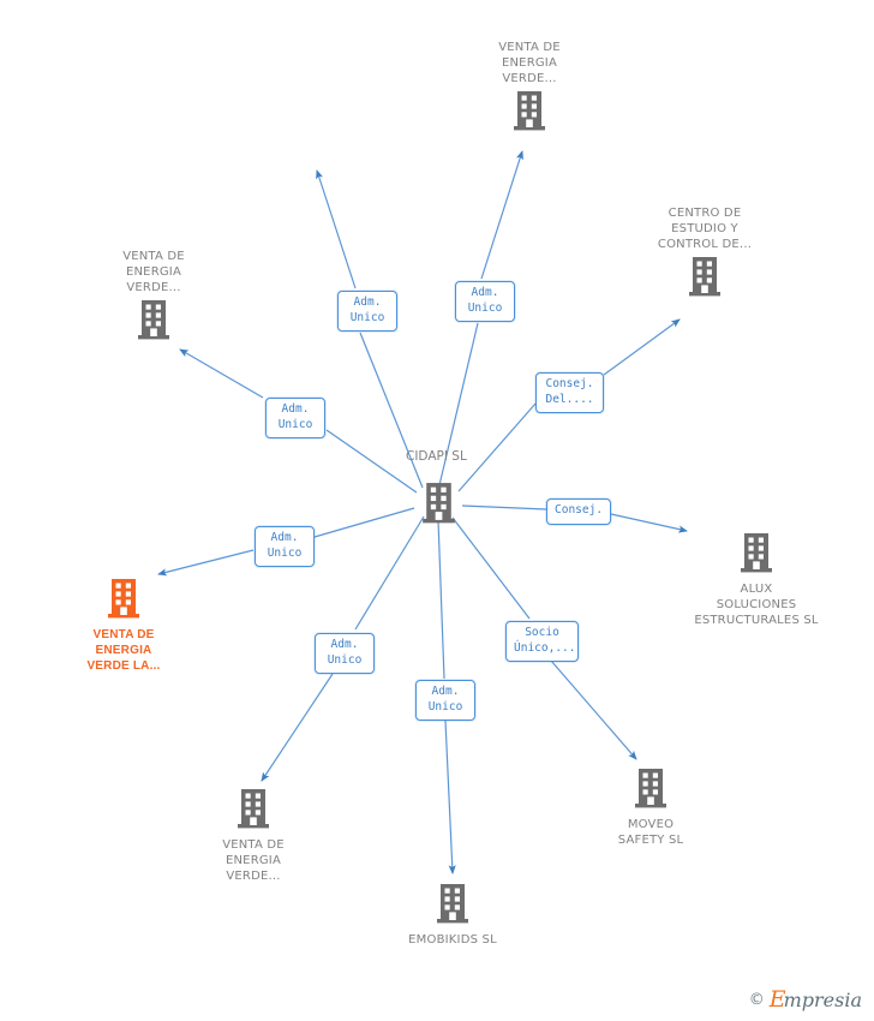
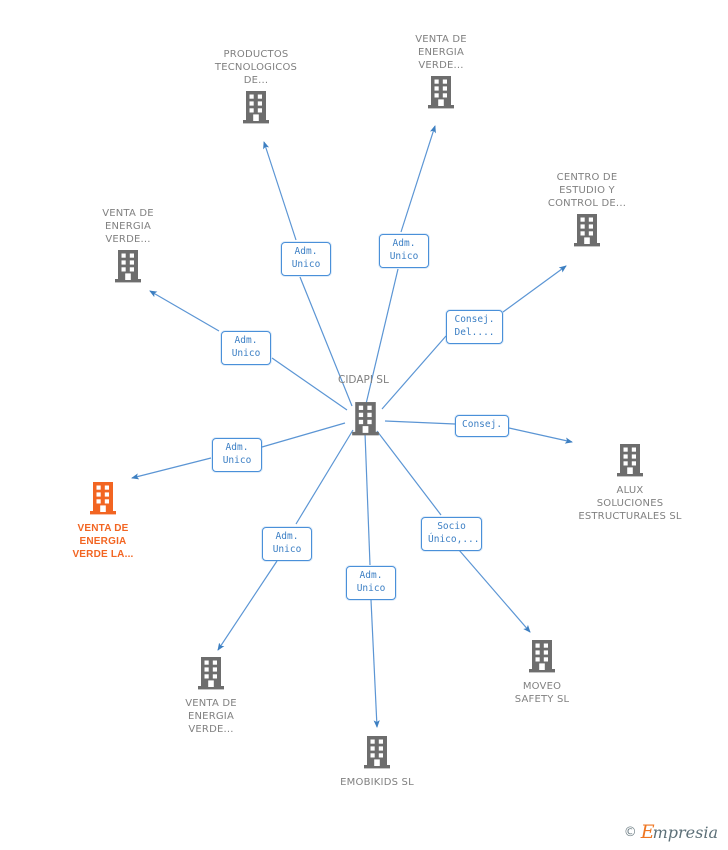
+ PRODUCTOS
+ TECNOLOGICOS
+ DE...
  VENTA DE
  ENERGIA
  VERDE...
  CENTRO DE
  ESTUDIO Y
  CONTROL DE...
  VENTA DE
  ENERGIA
  VERDE...
  ALUX
  SOLUCIONES
  ESTRUCTURALES SL
  VENTA DE
  ENERGIA
  VERDE LA...
  VENTA DE
  ENERGIA
  VERDE...
  EMOBIKIDS SL
  MOVEO
  SAFETY SL
  CIDAPI SL
  Adm.
  Unico
  Adm.
  Unico
  Consej.
  Del....
  Adm.
  Unico
  Consej.
  Adm.
  Unico
  Adm.
  Unico
  Socio
  Único,...
  Adm.
  Unico
  ©
  Empresia
